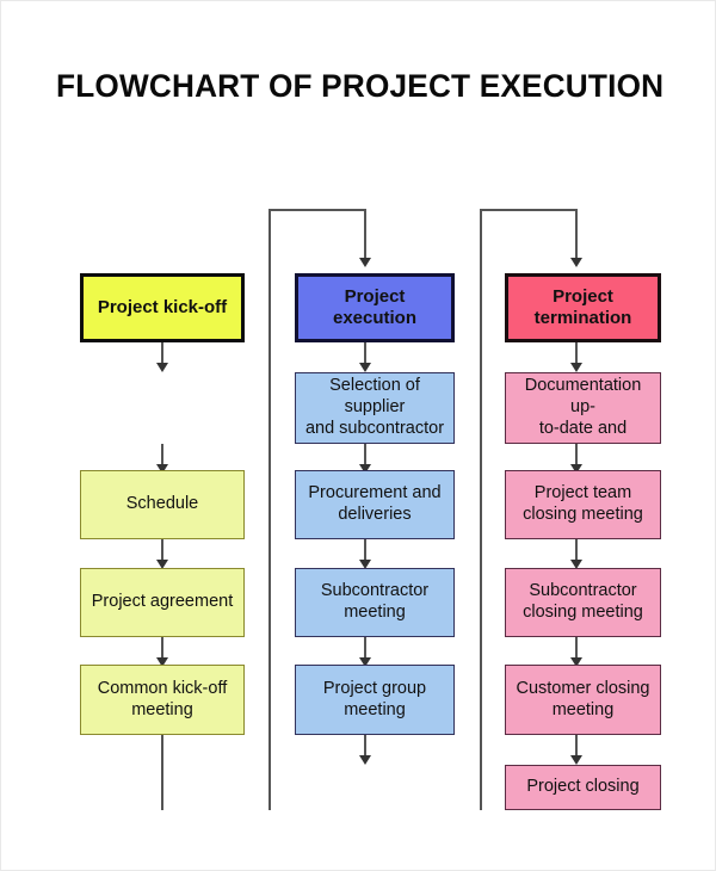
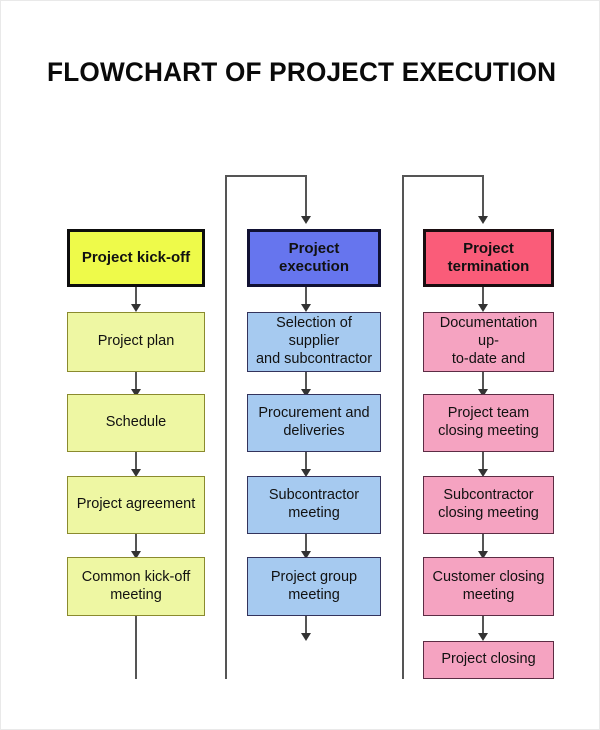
  FLOWCHART OF PROJECT EXECUTION
  Project kick-off
+ Project plan
  Schedule
  Project agreement
  Common kick-off
  meeting
  Project
  execution
  Selection of supplier
  and subcontractor
  Procurement and
  deliveries
  Subcontractor
  meeting
  Project group
  meeting
  Project
  termination
  Documentation up-
  to-date and
  Project team
  closing meeting
  Subcontractor
  closing meeting
  Customer closing
  meeting
  Project closing
